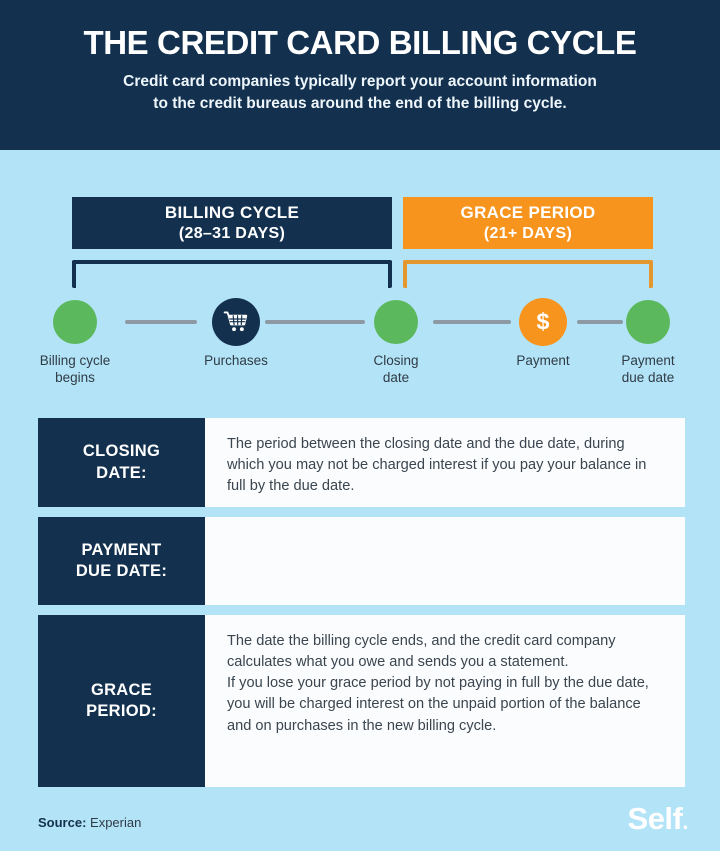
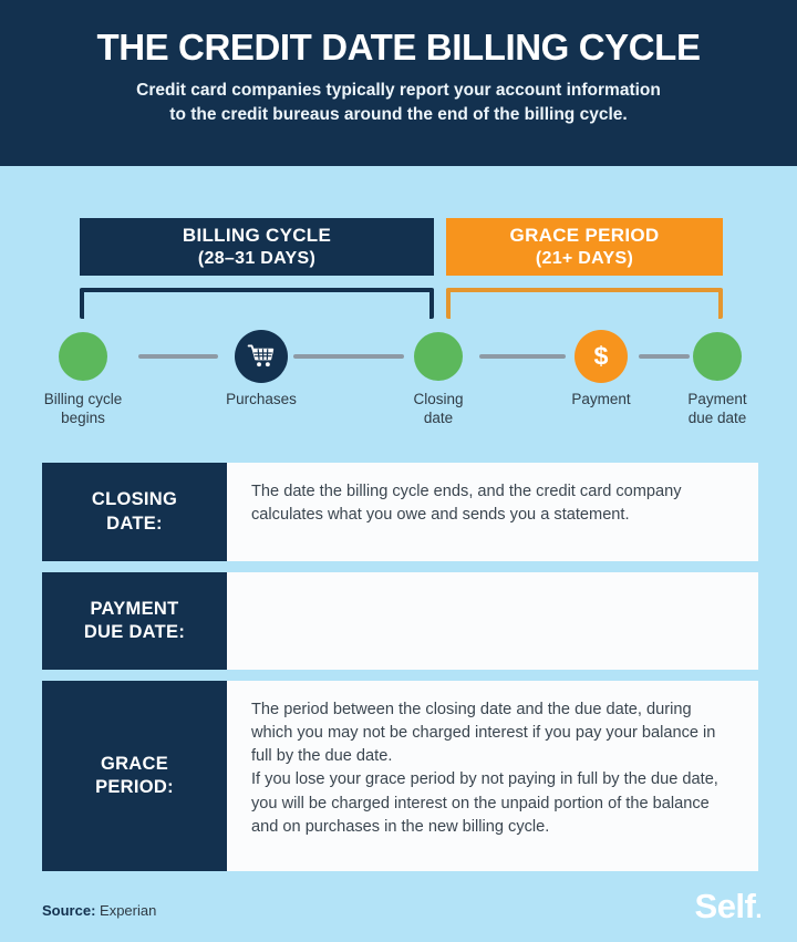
- THE CREDIT CARD BILLING CYCLE
+ THE CREDIT DATE BILLING CYCLE
  Credit card companies typically report your account information
  to the credit bureaus around the end of the billing cycle.
  BILLING CYCLE
  (28–31 DAYS)
  GRACE PERIOD
  (21+ DAYS)
  Billing cycle
  begins
  Purchases
  Closing
  date
  $
  Payment
  Payment
  due date
  CLOSING
  DATE:
- The period between the closing date and the due date, during which you may not be charged interest if you pay your balance in full by the due date.
+ The date the billing cycle ends, and the credit card company calculates what you owe and sends you a statement.
  PAYMENT
  DUE DATE:
  GRACE
  PERIOD:
- The date the billing cycle ends, and the credit card company calculates what you owe and sends you a statement.
+ The period between the closing date and the due date, during which you may not be charged interest if you pay your balance in full by the due date.
  If you lose your grace period by not paying in full by the due date, you will be charged interest on the unpaid portion of the balance and on purchases in the new billing cycle.
  Source: Experian
  Self.
